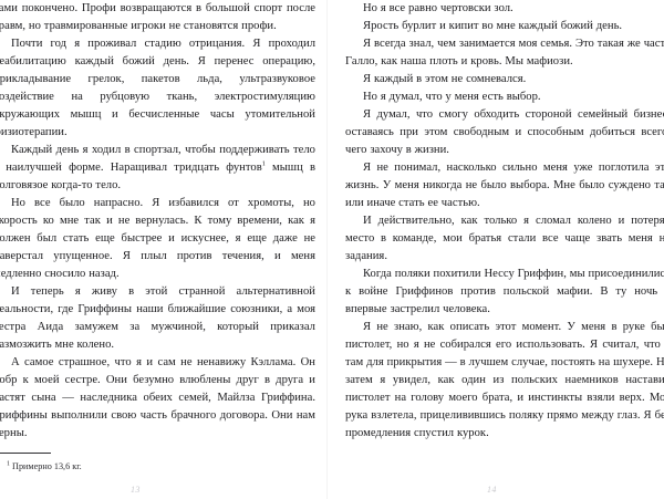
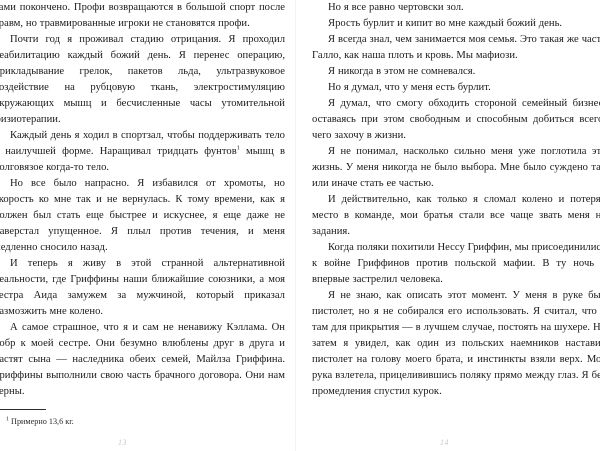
  ами покончено. Профи возвращаются в большой спорт после равм, но травмированные игроки не становятся профи.
  Почти год я проживал стадию отрицания. Я проходил еабилитацию каждый божий день. Я перенес операцию, рикладывание грелок, пакетов льда, ультразвуковое оздействие на рубцовую ткань, электростимуляцию кружающих мышц и бесчисленные часы утомительной изиотерапии.
  Каждый день я ходил в спортзал, чтобы поддерживать тело наилучшей форме. Наращивал тридцать фунтов мышц в олговязое когда-то тело.
  Но все было напрасно. Я избавился от хромоты, но корость ко мне так и не вернулась. К тому времени, как я олжен был стать еще быстрее и искуснее, я еще даже не аверстал упущенное. Я плыл против течения, и меня едленно сносило назад.
  И теперь я живу в этой странной альтернативной еальности, где Гриффины наши ближайшие союзники, а моя естра Аида замужем за мужчиной, который приказал азмозжить мне колено.
  А самое страшное, что я и сам не ненавижу Кэллама. Он обр к моей сестре. Они безумно влюблены друг в друга и астят сына — наследника обеих семей, Майлза Гриффина. риффины выполнили свою часть брачного договора. Они нам ерны.
  Примерно 13,6 кг.
  13
  Но я все равно чертовски зол.
  Ярость бурлит и кипит во мне каждый божий день.
  Я всегда знал, чем занимается моя семья. Это такая же част Галло, как наша плоть и кровь. Мы мафиози.
- Я каждый в этом не сомневался.
+ Я никогда в этом не сомневался.
- Но я думал, что у меня есть выбор.
+ Но я думал, что у меня есть бурлит.
  Я думал, что смогу обходить стороной семейный бизне оставаясь при этом свободным и способным добиться всег чего захочу в жизни.
  Я не понимал, насколько сильно меня уже поглотила эт жизнь. У меня никогда не было выбора. Мне было суждено та или иначе стать ее частью.
  И действительно, как только я сломал колено и потеря место в команде, мои братья стали все чаще звать меня н задания.
  Когда поляки похитили Нессу Гриффин, мы присоединилис к войне Гриффинов против польской мафии. В ту ночь впервые застрелил человека.
  Я не знаю, как описать этот момент. У меня в руке бы пистолет, но я не собирался его использовать. Я считал, что там для прикрытия — в лучшем случае, постоять на шухере. Н затем я увидел, как один из польских наемников настави пистолет на голову моего брата, и инстинкты взяли верх. Мо рука взлетела, прицеливившись поляку прямо между глаз. Я бе промедления спустил курок.
  14
